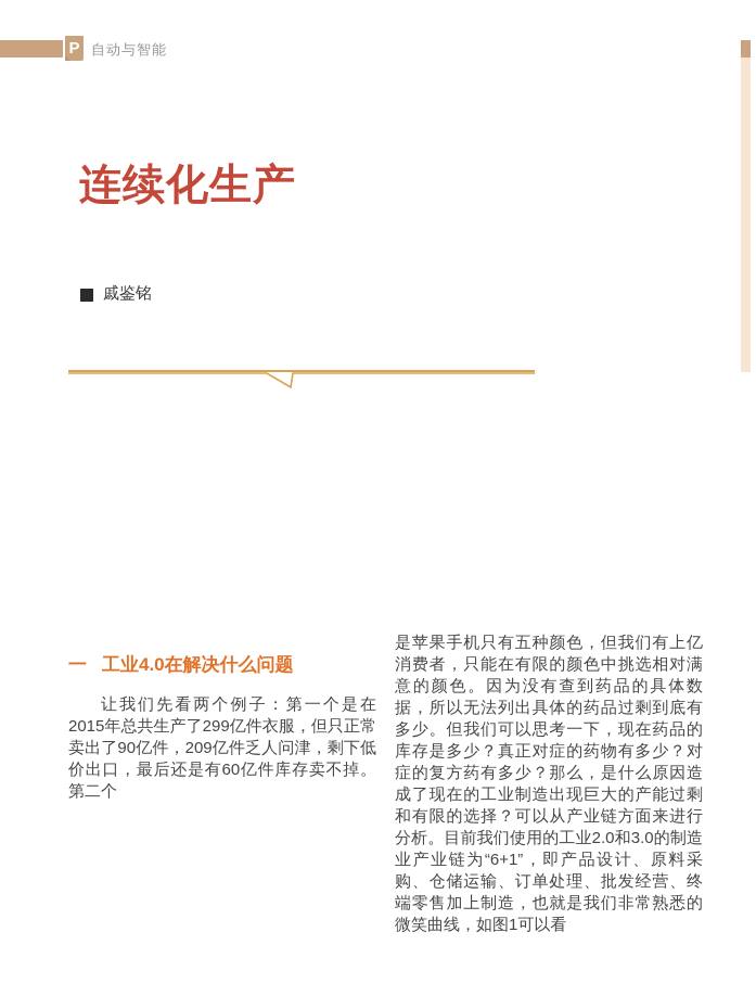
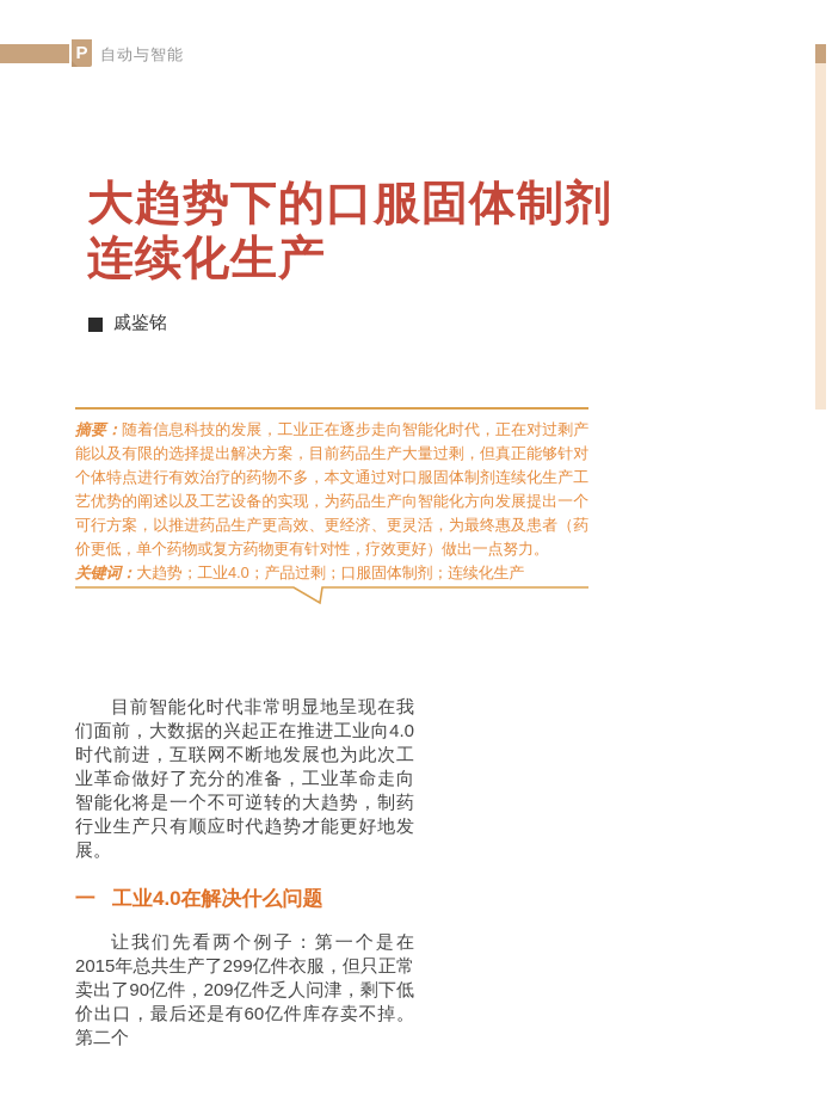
  P
  自动与智能
+ 大趋势下的口服固体制剂
  连续化生产
  戚鉴铭
+ 摘要：随着信息科技的发展，工业正在逐步走向智能化时代，正在对过剩产能以及有限的选择提出解决方案，目前药品生产大量过剩，但真正能够针对个体特点进行有效治疗的药物不多，本文通过对口服固体制剂连续化生产工艺优势的阐述以及工艺设备的实现，为药品生产向智能化方向发展提出一个可行方案，以推进药品生产更高效、更经济、更灵活，为最终惠及患者（药价更低，单个药物或复方药物更有针对性，疗效更好）做出一点努力。
+ 关键词：大趋势；工业4.0；产品过剩；口服固体制剂；连续化生产
+ 目前智能化时代非常明显地呈现在我们面前，大数据的兴起正在推进工业向4.0时代前进，互联网不断地发展也为此次工业革命做好了充分的准备，工业革命走向智能化将是一个不可逆转的大趋势，制药行业生产只有顺应时代趋势才能更好地发展。
  一 工业4.0在解决什么问题
  让我们先看两个例子：第一个是在2015年总共生产了299亿件衣服，但只正常卖出了90亿件，209亿件乏人问津，剩下低价出口，最后还是有60亿件库存卖不掉。第二个
- 是苹果手机只有五种颜色，但我们有上亿消费者，只能在有限的颜色中挑选相对满意的颜色。因为没有查到药品的具体数据，所以无法列出具体的药品过剩到底有多少。但我们可以思考一下，现在药品的库存是多少？真正对症的药物有多少？对症的复方药有多少？那么，是什么原因造成了现在的工业制造出现巨大的产能过剩和有限的选择？可以从产业链方面来进行分析。目前我们使用的工业2.0和3.0的制造业产业链为“6+1”，即产品设计、原料采购、仓储运输、订单处理、批发经营、终端零售加上制造，也就是我们非常熟悉的微笑曲线，如图1可以看
